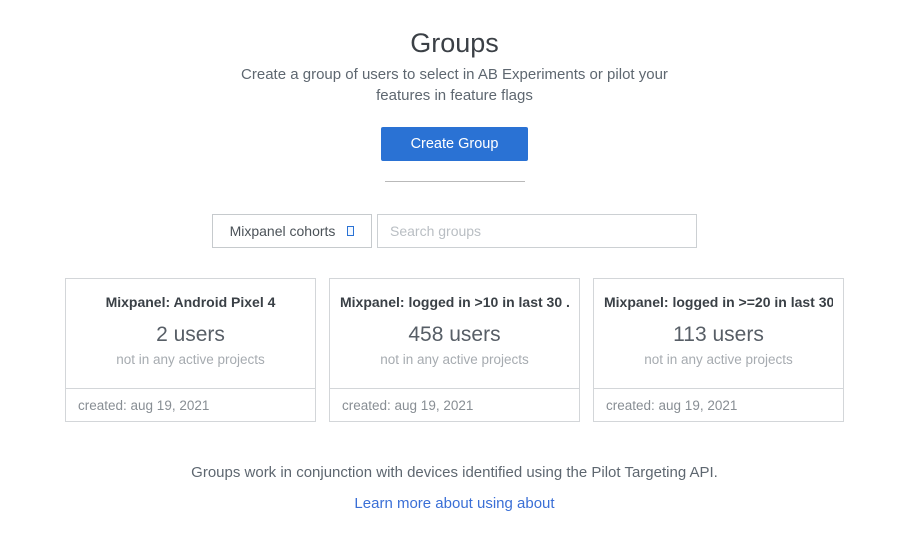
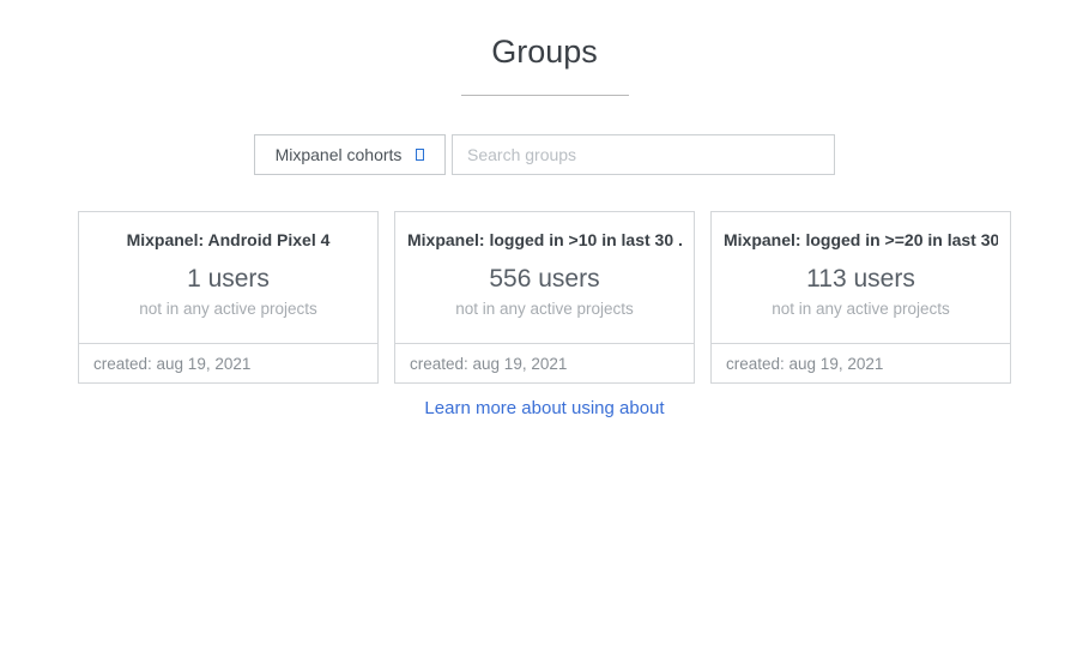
  Groups
- Create a group of users to select in AB Experiments or pilot your features in feature flags
- Create Group
  Mixpanel cohorts
  Search groups
  Mixpanel: Android Pixel 4
- 2 users
+ 1 users
  not in any active projects
  created: aug 19, 2021
  Mixpanel: logged in >10 in last 30 .
- 458 users
+ 556 users
  not in any active projects
  created: aug 19, 2021
  Mixpanel: logged in >=20 in last 30
  113 users
  not in any active projects
  created: aug 19, 2021
- Groups work in conjunction with devices identified using the Pilot Targeting API.
  Learn more about using about
